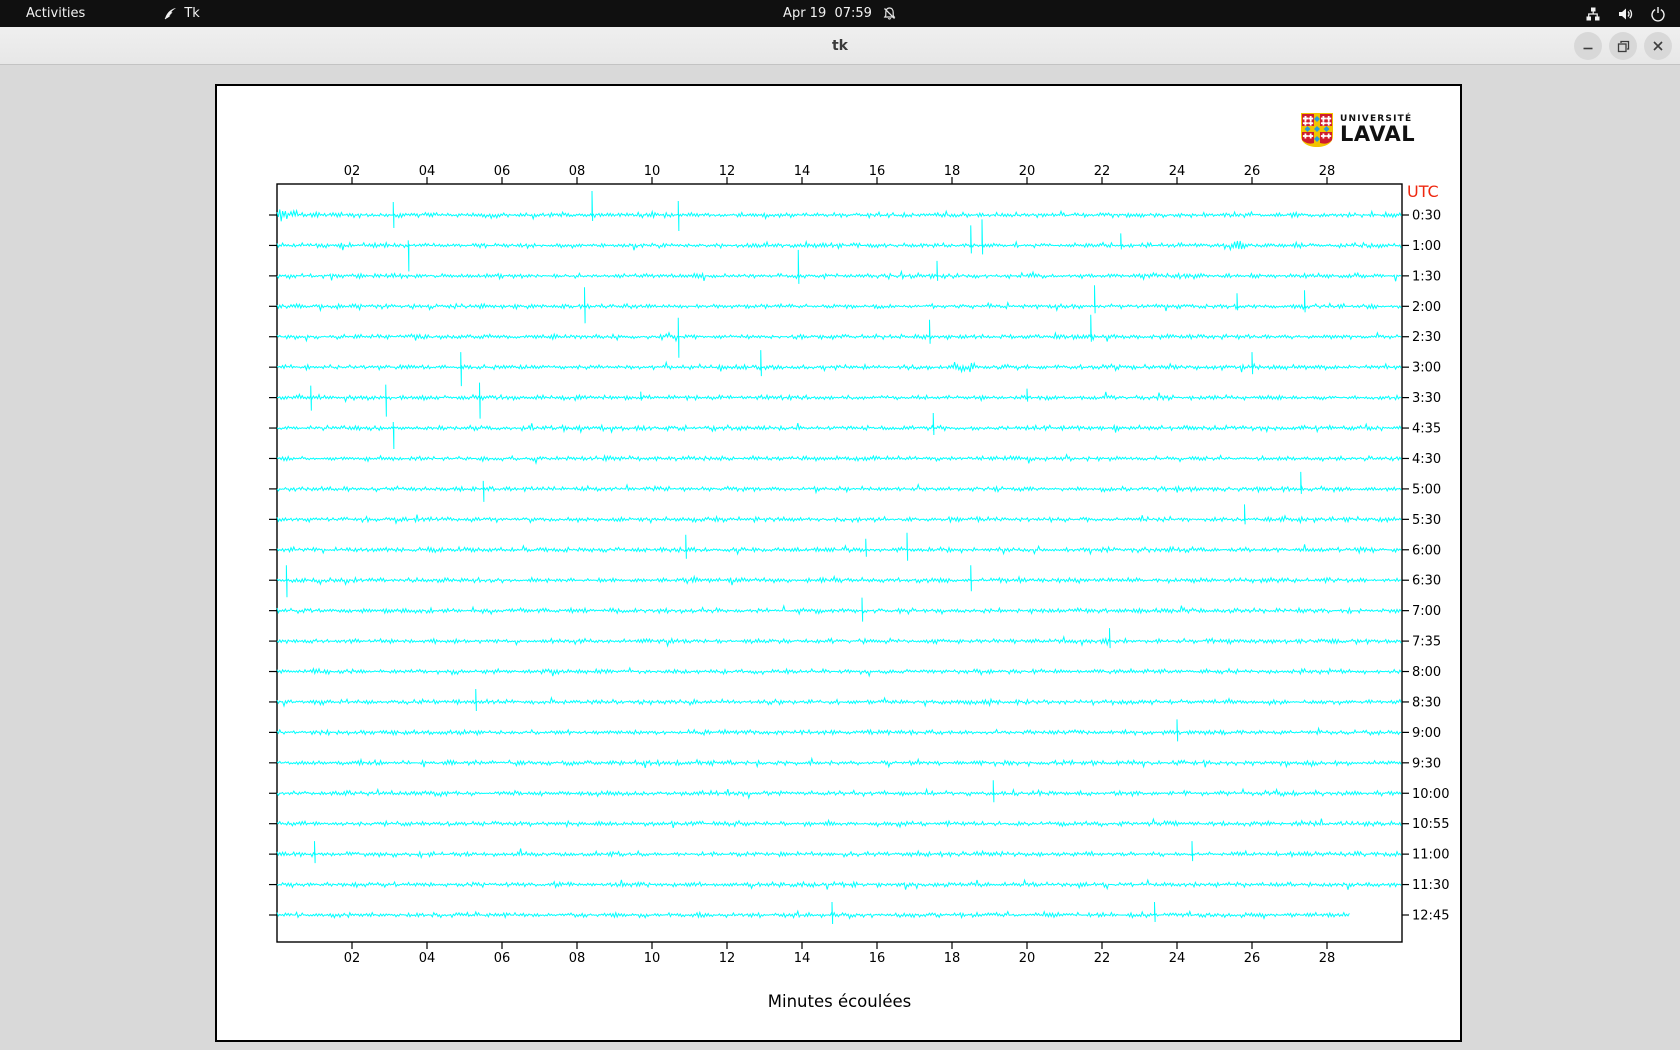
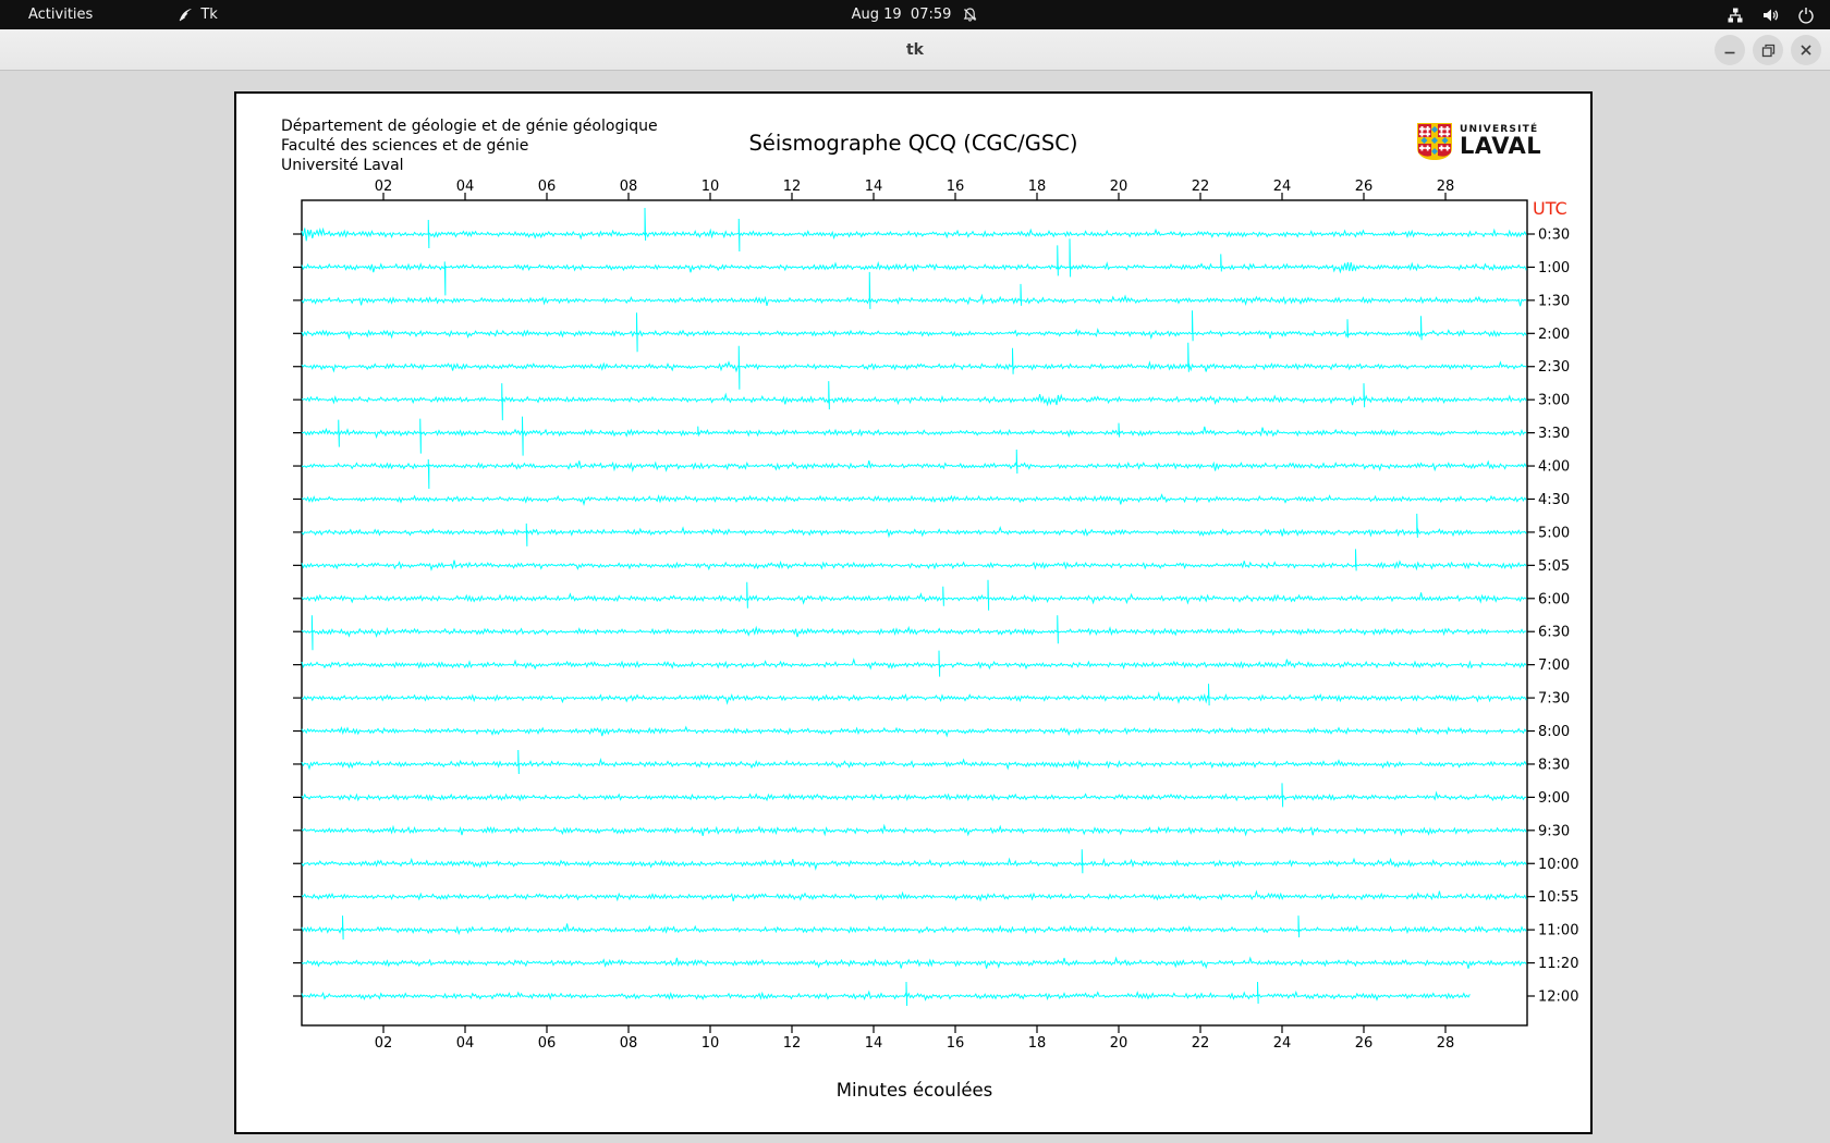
  Activities
  Tk
- Apr 19 07:59
+ Aug 19 07:59
  tk
+ Département de géologie et de génie géologique
+ Faculté des sciences et de génie
+ Université Laval
+ Séismographe QCQ (CGC/GSC)
  UNIVERSITÉ
  LAVAL
  02
  02
  04
  04
  06
  06
  08
  08
  10
  10
  12
  12
  14
  14
  16
  16
  18
  18
  20
  20
  22
  22
  24
  24
  26
  26
  28
  28
  UTC
  Minutes écoulées
  0:30
  1:00
  1:30
  2:00
  2:30
  3:00
  3:30
- 4:35
+ 4:00
  4:30
  5:00
- 5:30
+ 5:05
  6:00
  6:30
  7:00
- 7:35
+ 7:30
  8:00
  8:30
  9:00
  9:30
  10:00
  10:55
  11:00
- 11:30
+ 11:20
- 12:45
+ 12:00
